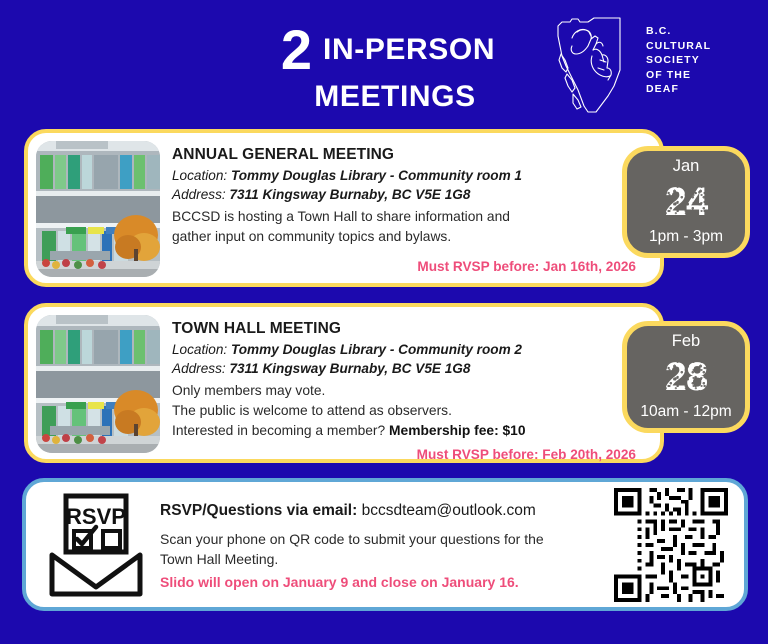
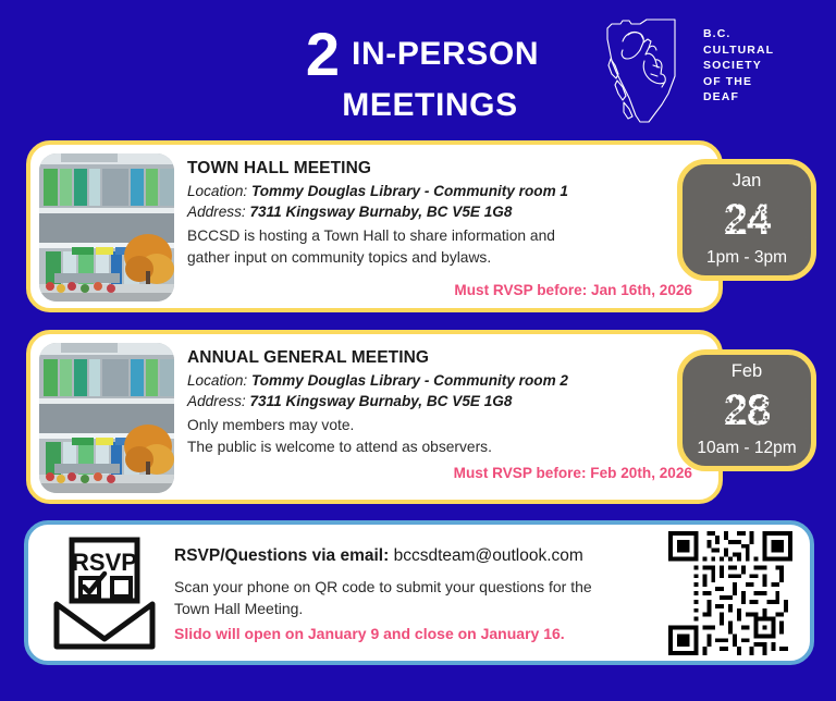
  2
  IN-PERSON
  MEETINGS
  B.C.
  CULTURAL
  SOCIETY
  OF THE
  DEAF
- ANNUAL GENERAL MEETING
+ TOWN HALL MEETING
  Location: Tommy Douglas Library - Community room 1
  Address: 7311 Kingsway Burnaby, BC V5E 1G8
  BCCSD is hosting a Town Hall to share information and
  gather input on community topics and bylaws.
  Must RVSP before: Jan 16th, 2026
  Jan
  24
  1pm - 3pm
- TOWN HALL MEETING
+ ANNUAL GENERAL MEETING
  Location: Tommy Douglas Library - Community room 2
  Address: 7311 Kingsway Burnaby, BC V5E 1G8
  Only members may vote.
  The public is welcome to attend as observers.
- Interested in becoming a member? Membership fee: $10
  Must RVSP before: Feb 20th, 2026
  Feb
  28
  10am - 12pm
  RSVP
  RSVP/Questions via email: bccsdteam@outlook.com
  Scan your phone on QR code to submit your questions for the
  Town Hall Meeting.
  Slido will open on January 9 and close on January 16.
